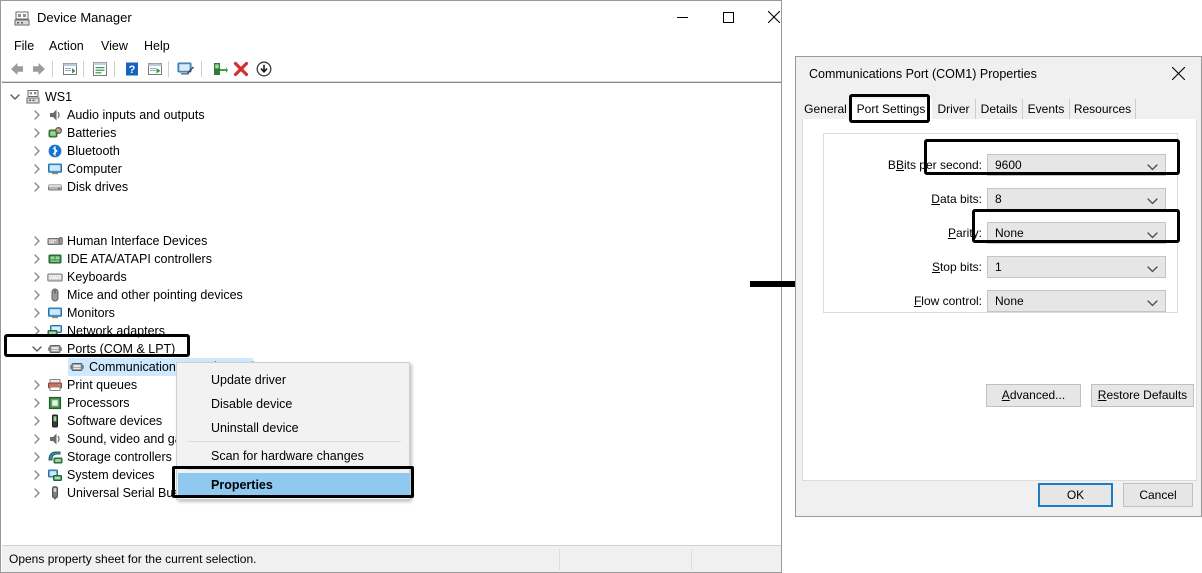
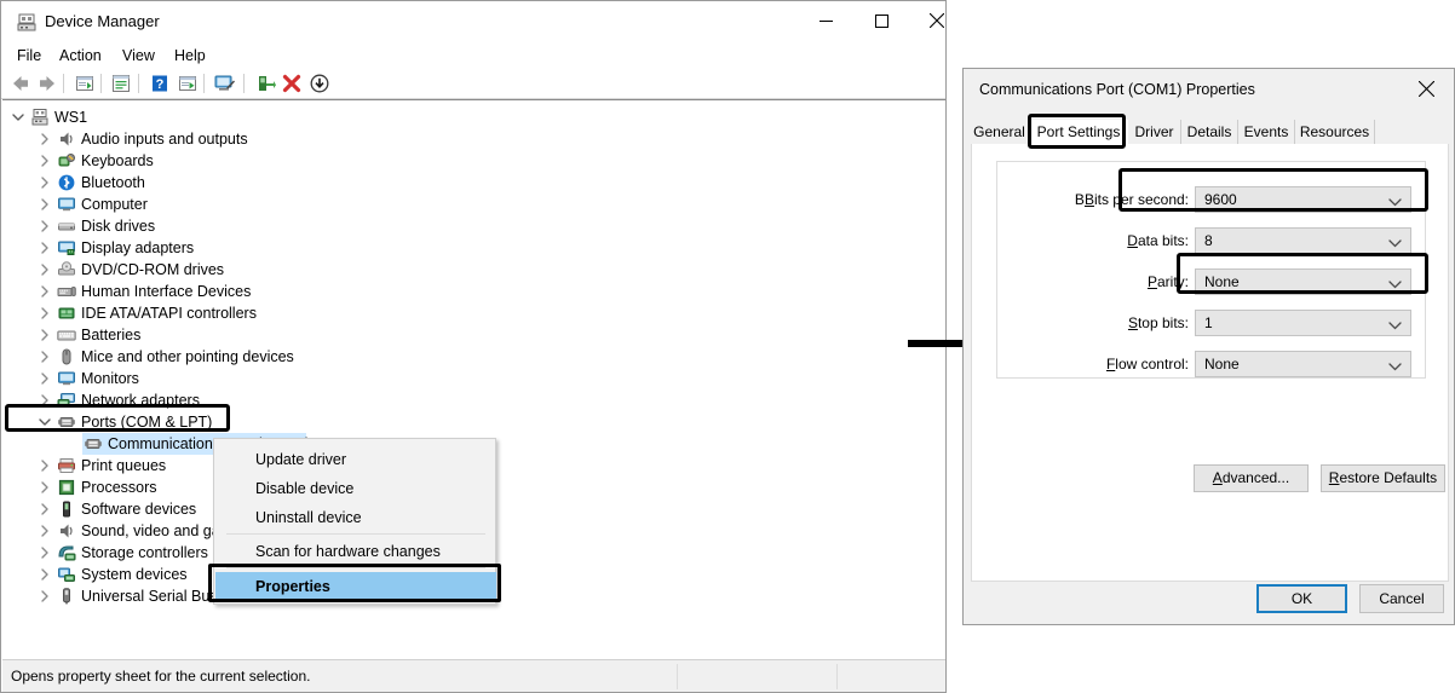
  Device Manager
  File
  Action
  View
  Help
  ?
  WS1
  Audio inputs and outputs
- Batteries
+ Keyboards
  Bluetooth
  Computer
  Disk drives
+ Display adapters
+ DVD/CD-ROM drives
  Human Interface Devices
  IDE ATA/ATAPI controllers
- Keyboards
+ Batteries
  Mice and other pointing devices
  Monitors
  Network adapters
  Ports (COM & LPT)
  Print queues
  Processors
  Software devices
  Storage controllers
  System devices
  Opens property sheet for the current selection.
  Update driver
  Disable device
  Uninstall device
  Scan for hardware changes
  Properties
  Communications Port (COM1) Properties
  General
  Port Settings
  Driver
  Details
  Events
  Resources
  BBits per second:
  9600
  Data bits:
  8
  Parity:
  None
  Stop bits:
  1
  Flow control:
  None
  Advanced...
  Restore Defaults
  OK
  Cancel
